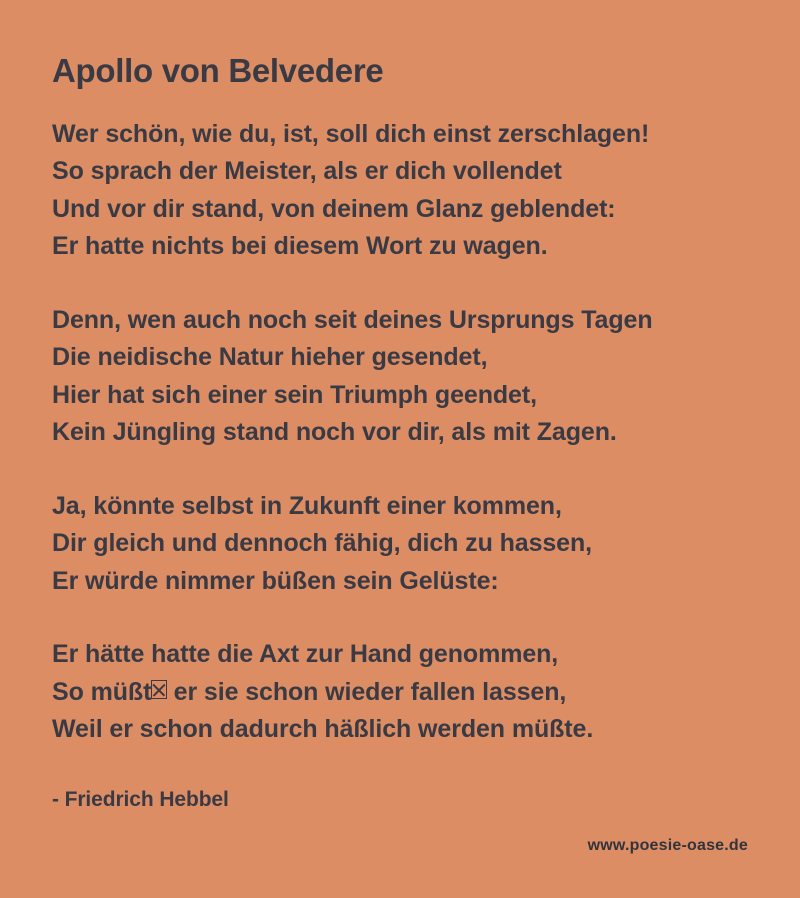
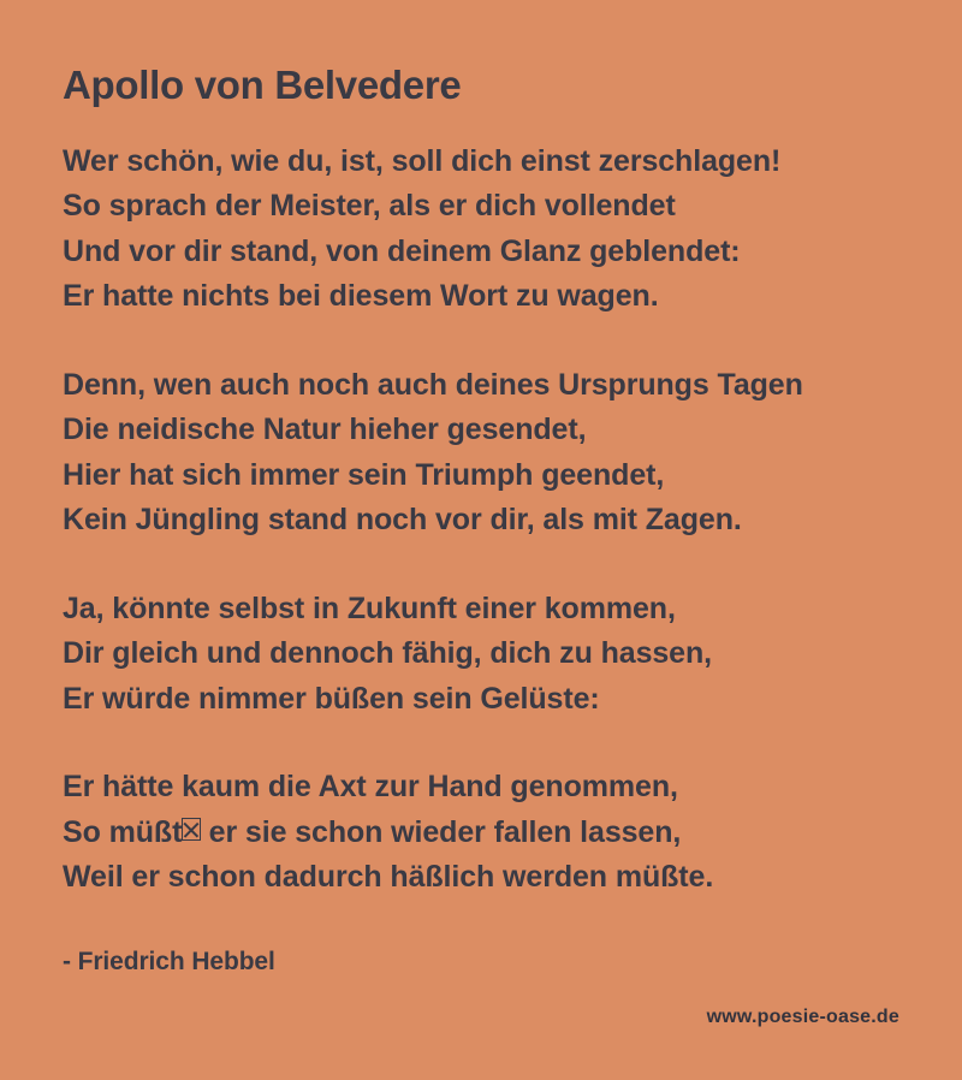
  Apollo von Belvedere
  Wer schön, wie du, ist, soll dich einst zerschlagen!
  So sprach der Meister, als er dich vollendet
  Und vor dir stand, von deinem Glanz geblendet:
  Er hatte nichts bei diesem Wort zu wagen.
- Denn, wen auch noch seit deines Ursprungs Tagen
+ Denn, wen auch noch auch deines Ursprungs Tagen
  Die neidische Natur hieher gesendet,
- Hier hat sich einer sein Triumph geendet,
+ Hier hat sich immer sein Triumph geendet,
  Kein Jüngling stand noch vor dir, als mit Zagen.
  Ja, könnte selbst in Zukunft einer kommen,
  Dir gleich und dennoch fähig, dich zu hassen,
  Er würde nimmer büßen sein Gelüste:
- Er hätte hatte die Axt zur Hand genommen,
+ Er hätte kaum die Axt zur Hand genommen,
  So müßt er sie schon wieder fallen lassen,
  Weil er schon dadurch häßlich werden müßte.
  - Friedrich Hebbel
  www.poesie-oase.de
